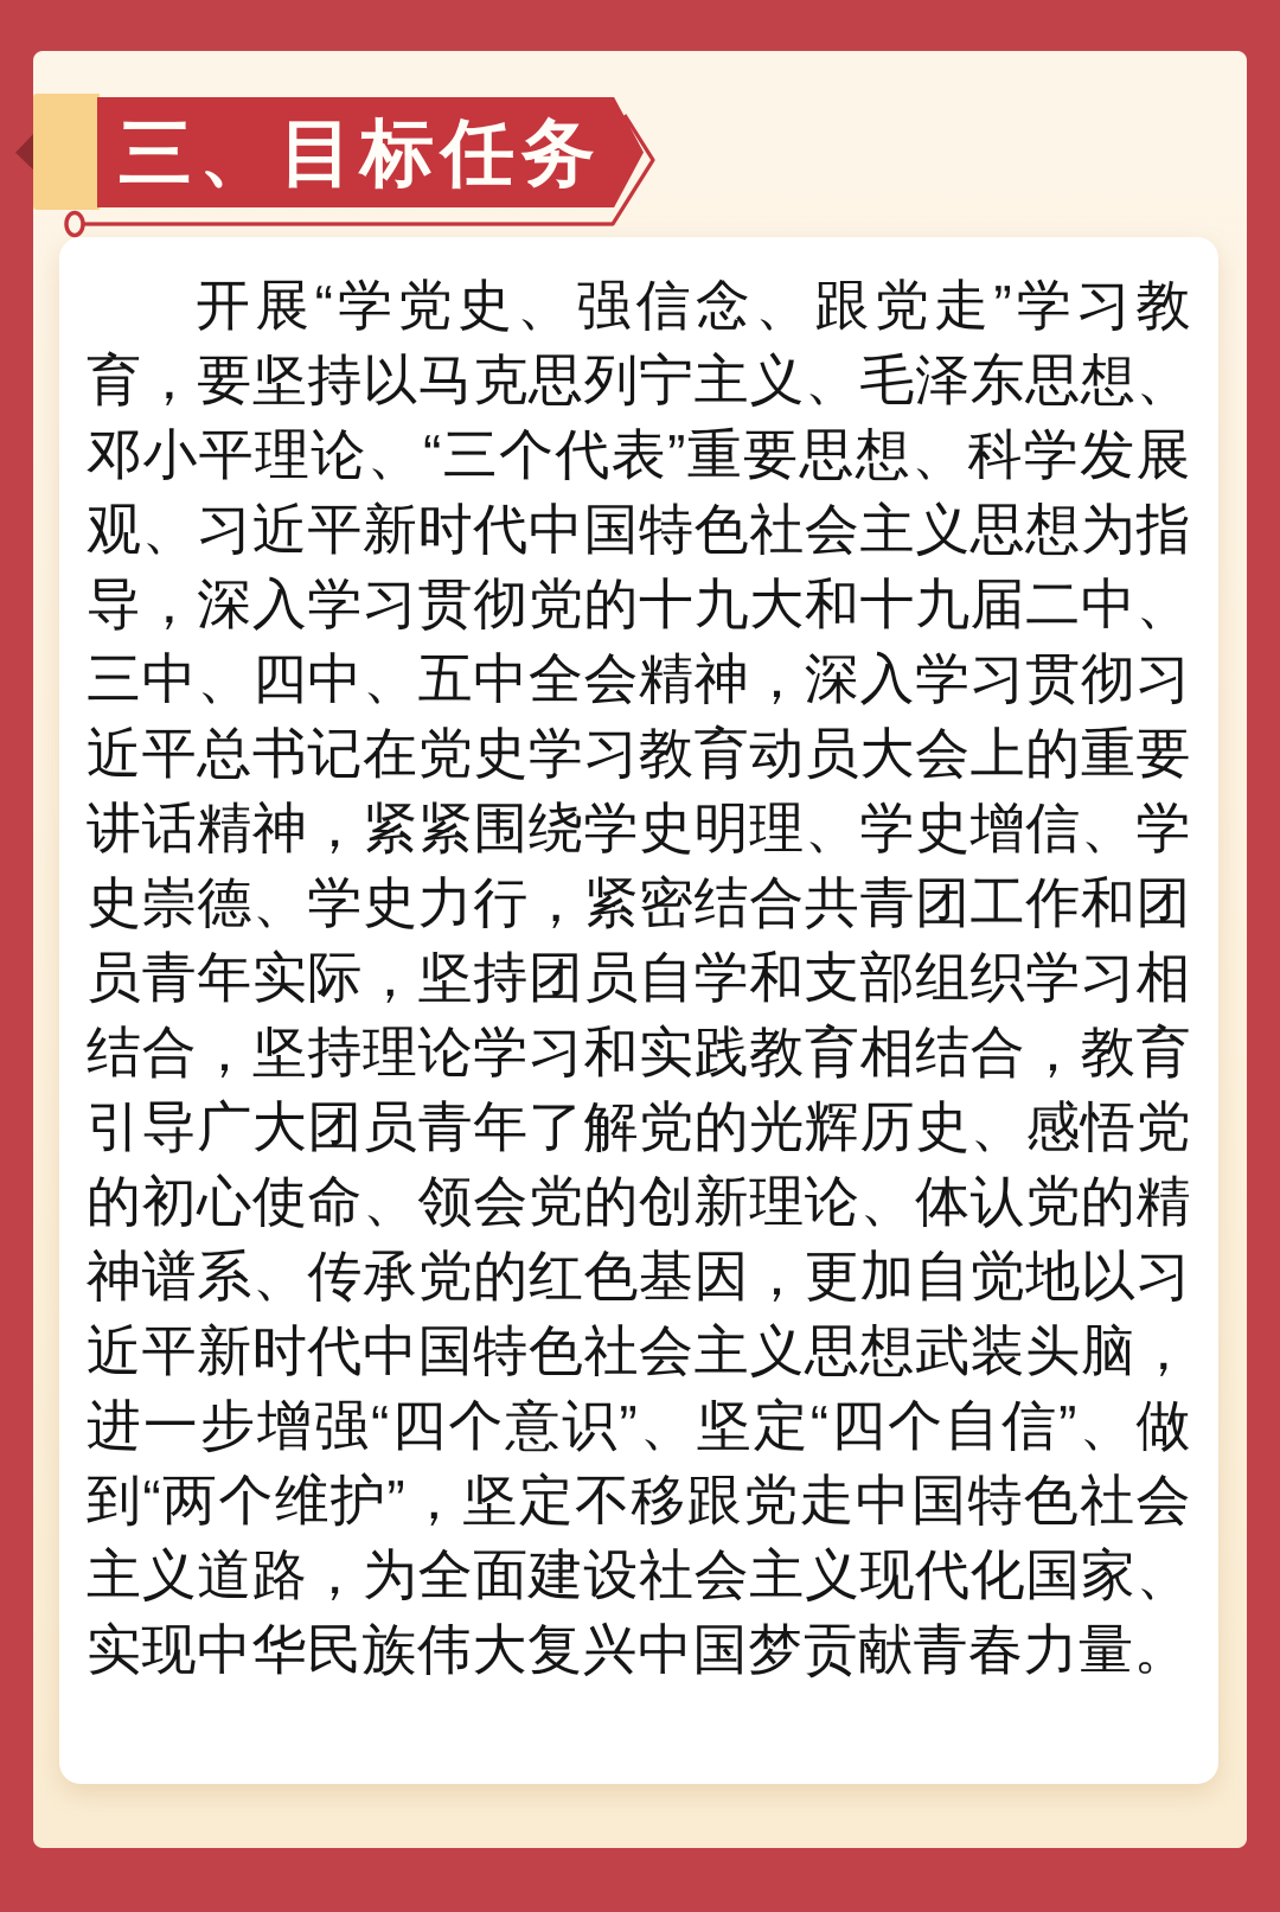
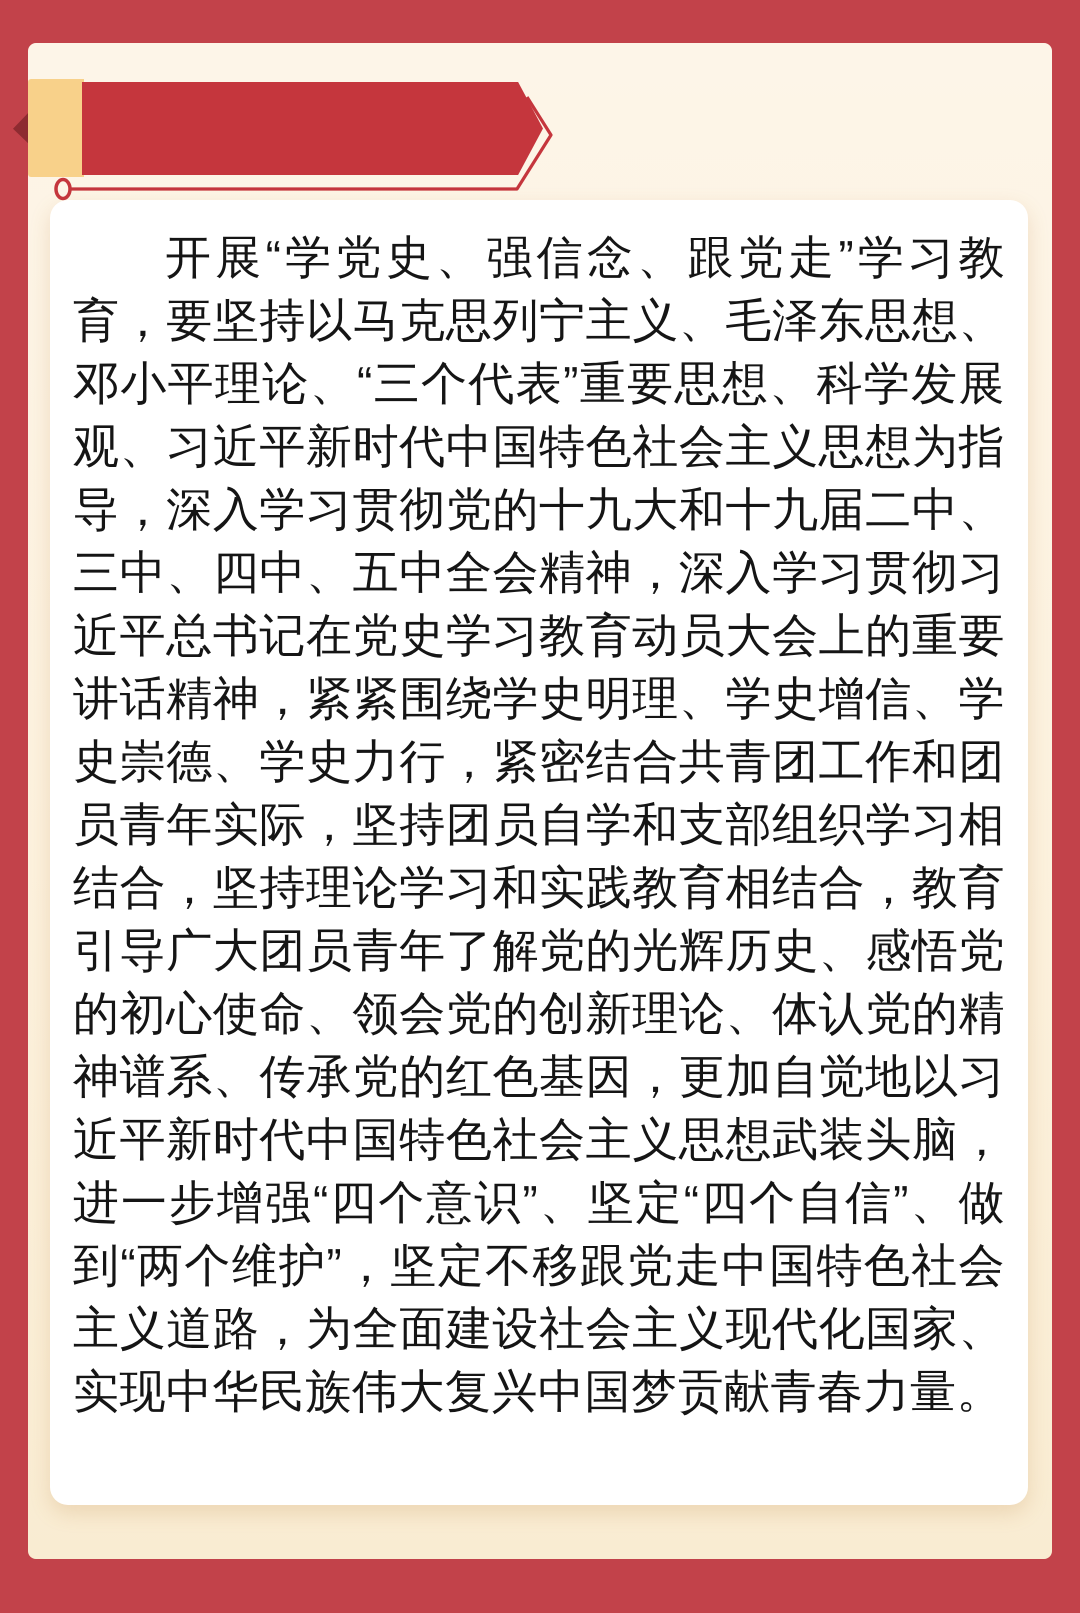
- 三、目标任务
  开展“学党史、强信念、跟党走”学习教育，要坚持以马克思列宁主义、毛泽东思想、邓小平理论、“三个代表”重要思想、科学发展观、习近平新时代中国特色社会主义思想为指导，深入学习贯彻党的十九大和十九届二中、三中、四中、五中全会精神，深入学习贯彻习近平总书记在党史学习教育动员大会上的重要讲话精神，紧紧围绕学史明理、学史增信、学史崇德、学史力行，紧密结合共青团工作和团员青年实际，坚持团员自学和支部组织学习相结合，坚持理论学习和实践教育相结合，教育引导广大团员青年了解党的光辉历史、感悟党的初心使命、领会党的创新理论、体认党的精神谱系、传承党的红色基因，更加自觉地以习近平新时代中国特色社会主义思想武装头脑，进一步增强“四个意识”、坚定“四个自信”、做到“两个维护”，坚定不移跟党走中国特色社会主义道路，为全面建设社会主义现代化国家、实现中华民族伟大复兴中国梦贡献青春力量。
